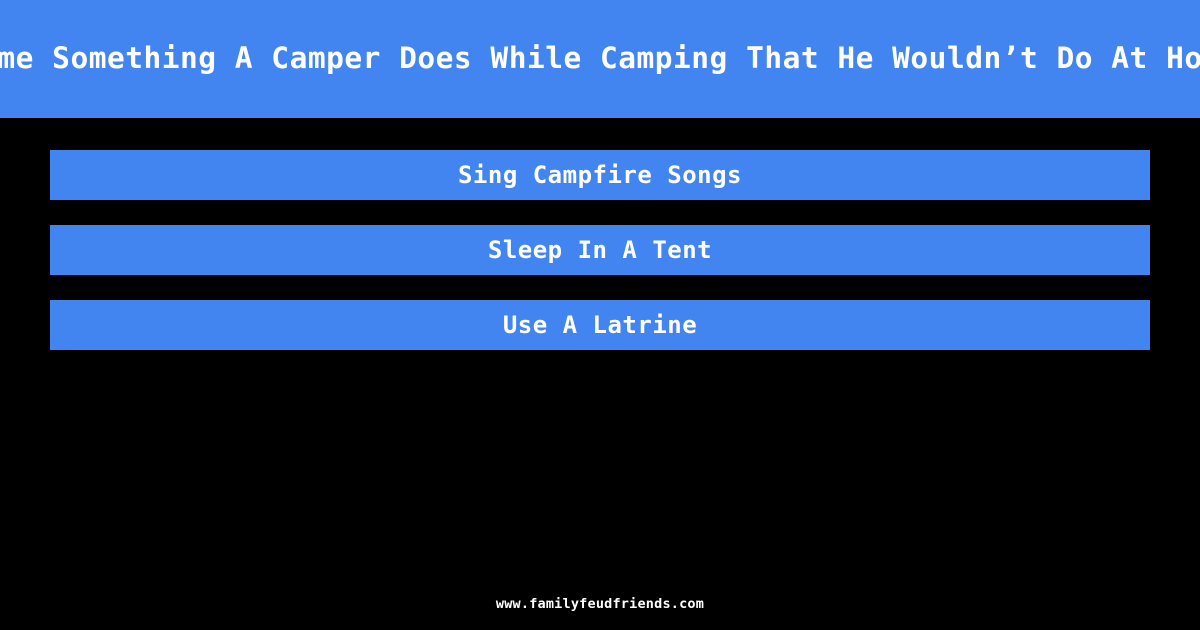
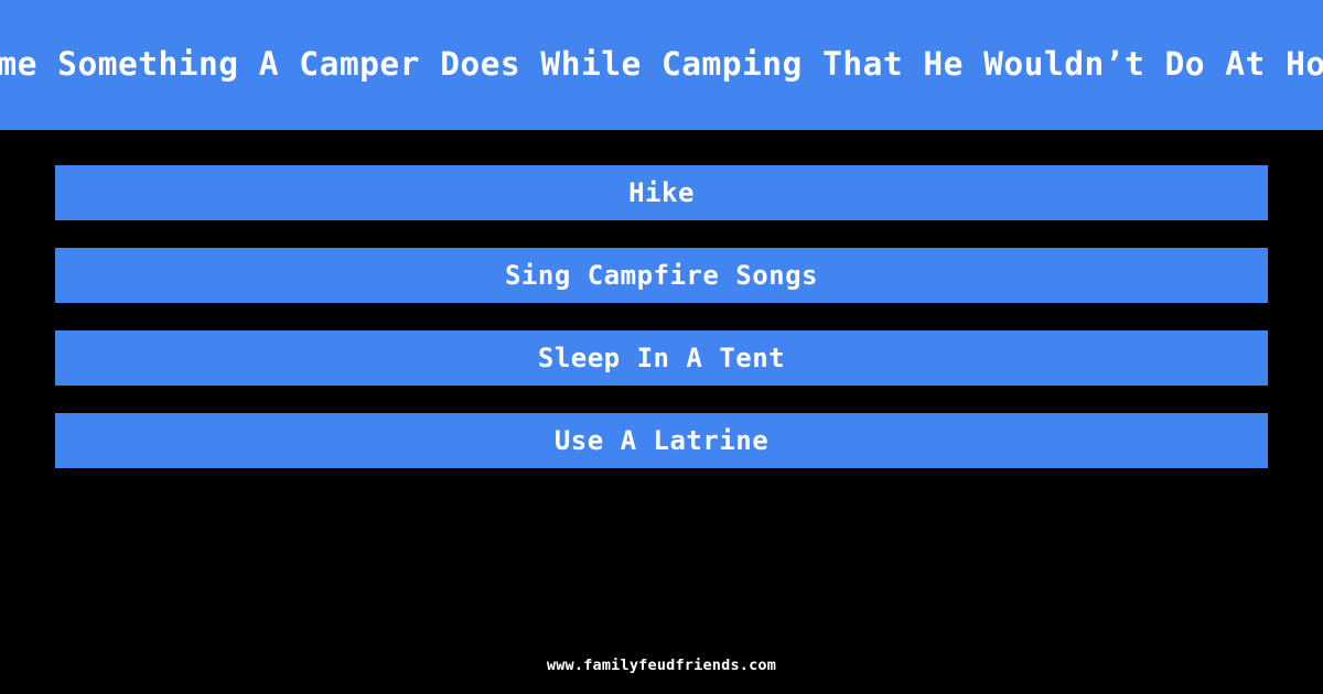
  me Something A Camper Does While Camping That He Wouldn’t Do At Ho
+ Hike
  Sing Campfire Songs
  Sleep In A Tent
  Use A Latrine
  www.familyfeudfriends.com
